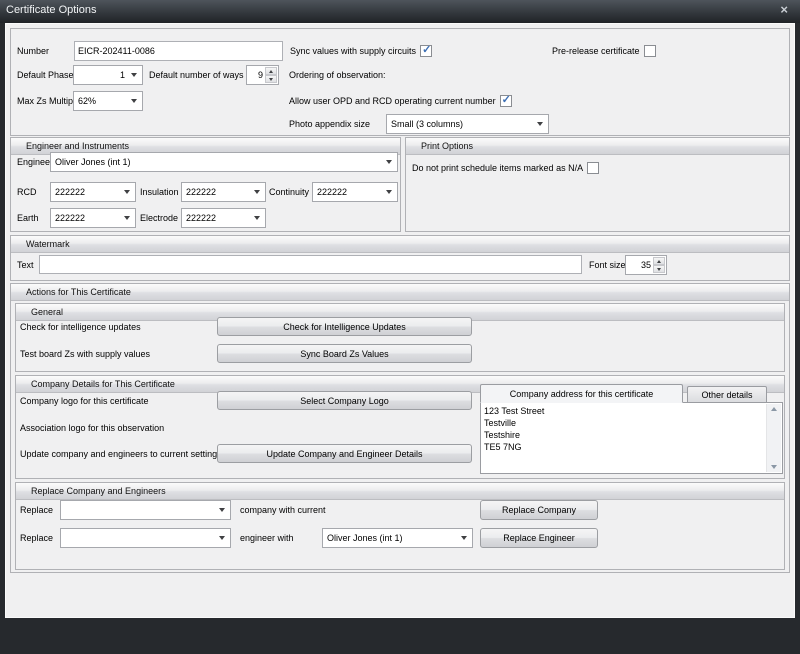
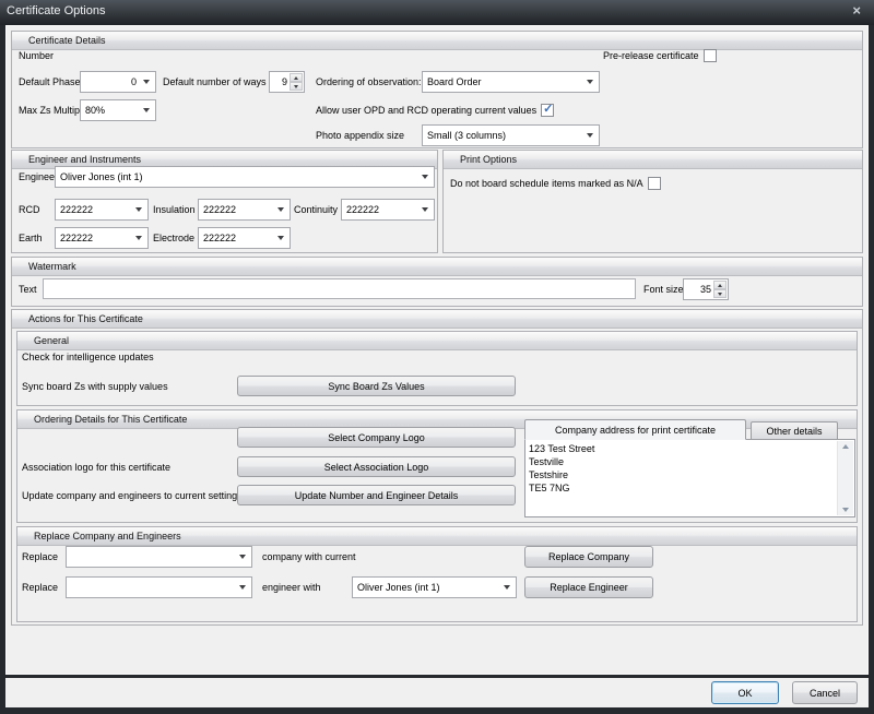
  Certificate Options
  ×
+ Certificate Details
  Number
- EICR-202411-0086
- Sync values with supply circuits
  Pre-release certificate
  Default Phase
- 1
+ 0
  Default number of ways
  9
  Ordering of observation:
+ Board Order
  Max Zs Multip
- 62%
+ 80%
- Allow user OPD and RCD operating current number
+ Allow user OPD and RCD operating current values
  Photo appendix size
  Small (3 columns)
  Engineer and Instruments
  Enginee
  Oliver Jones (int 1)
  RCD
  222222
  Insulation
  222222
  Continuity
  222222
  Earth
  222222
  Electrode
  222222
  Print Options
- Do not print schedule items marked as N/A
+ Do not board schedule items marked as N/A
  Watermark
  Text
  Font size
  35
  Actions for This Certificate
  General
  Check for intelligence updates
- Check for Intelligence Updates
- Test board Zs with supply values
+ Sync board Zs with supply values
  Sync Board Zs Values
- Company Details for This Certificate
+ Ordering Details for This Certificate
- Company logo for this certificate
  Select Company Logo
- Association logo for this observation
+ Association logo for this certificate
+ Select Association Logo
  Update company and engineers to current setting
- Update Company and Engineer Details
+ Update Number and Engineer Details
- Company address for this certificate
+ Company address for print certificate
  Other details
  123 Test Street
  Testville
  Testshire
  TE5 7NG
  Replace Company and Engineers
  Replace
  company with current
  Replace Company
  Replace
  engineer with
  Oliver Jones (int 1)
  Replace Engineer
+ OK
+ Cancel
